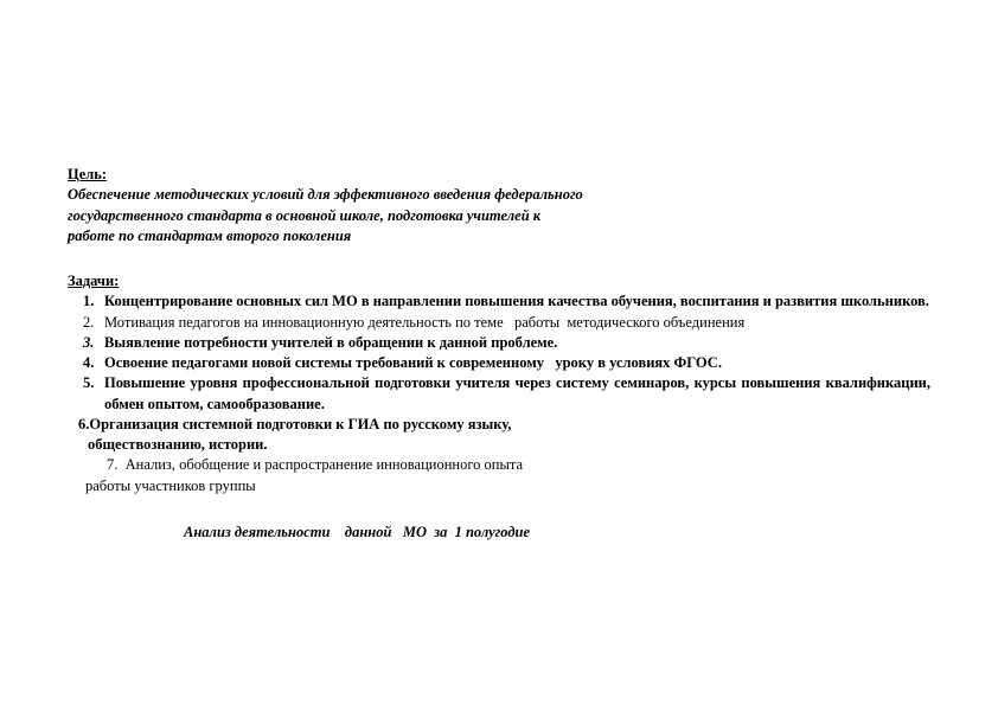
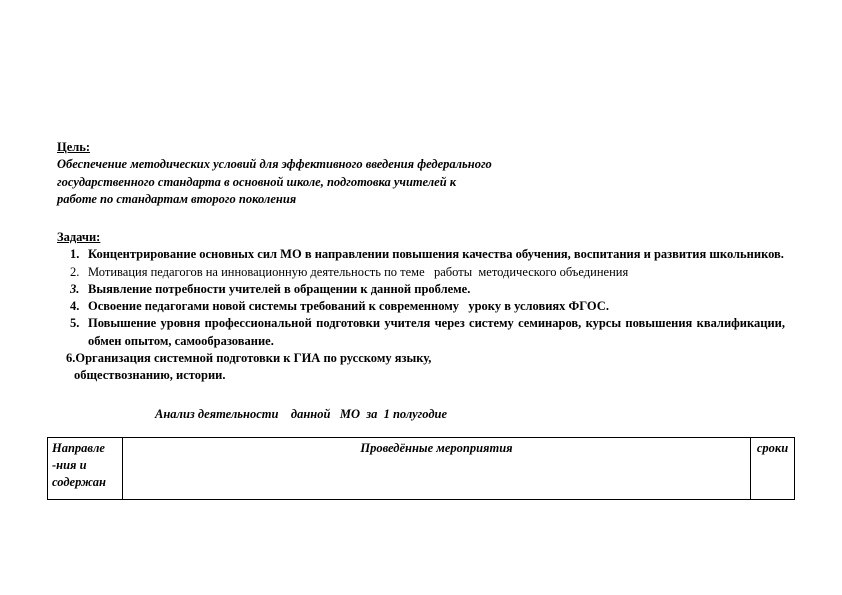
  Цель:
  Обеспечение методических условий для эффективного введения федерального государственного стандарта в основной школе, подготовка учителей к работе по стандартам второго поколения
  Задачи:
  1. Концентрирование основных сил МО в направлении повышения качества обучения, воспитания и развития школьников.
  2. Мотивация педагогов на инновационную деятельность по теме работы методического объединения
  3. Выявление потребности учителей в обращении к данной проблеме.
  4. Освоение педагогами новой системы требований к современному уроку в условиях ФГОС.
  5. Повышение уровня профессиональной подготовки учителя через систему семинаров, курсы повышения квалификации, обмен опытом, самообразование.
  6.Организация системной подготовки к ГИА по русскому языку,
  обществознанию, истории.
- 7. Анализ, обобщение и распространение инновационного опыта
- работы участников группы
  Анализ деятельности данной МО за 1 полугодие
+ Направле -ния и содержан	Проведённые мероприятия	сроки
